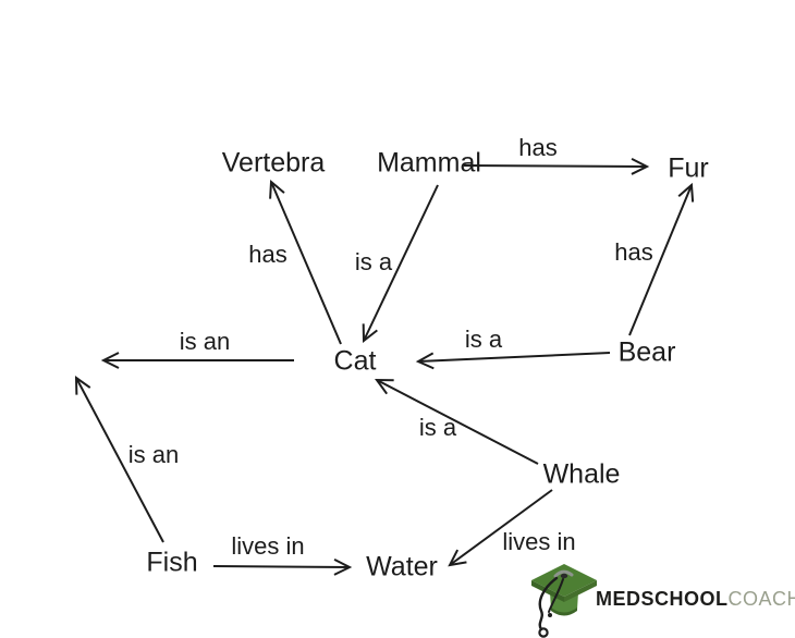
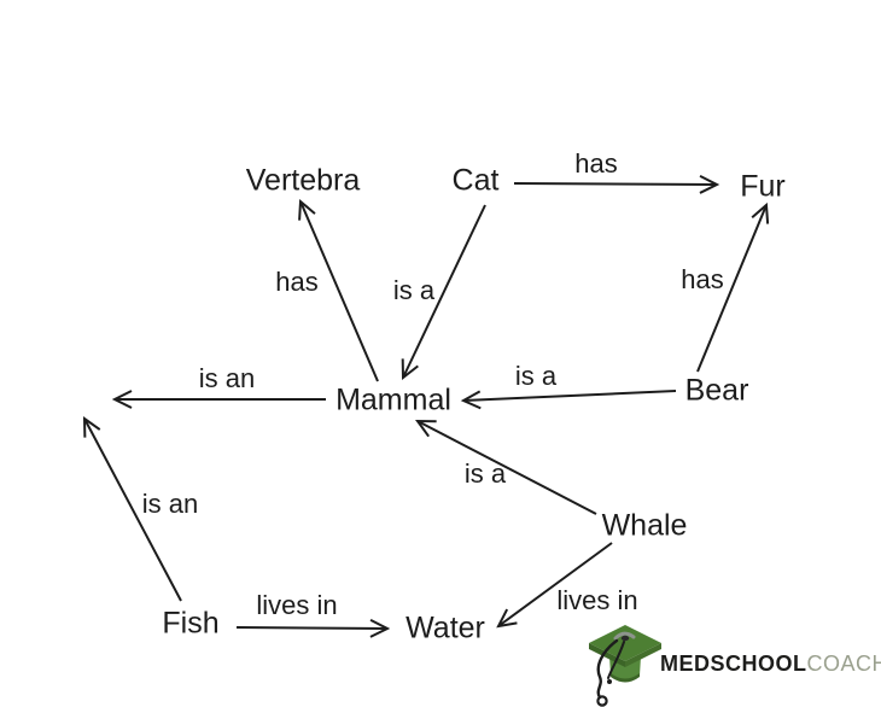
- Cat
+ Mammal
  Vertebra
- Mammal
+ Cat
  Fur
  Bear
  Whale
  Fish
  Water
  has
  is a
  has
  has
  is a
  is an
  is a
  lives in
  is an
  lives in
  MEDSCHOOLCOACH
